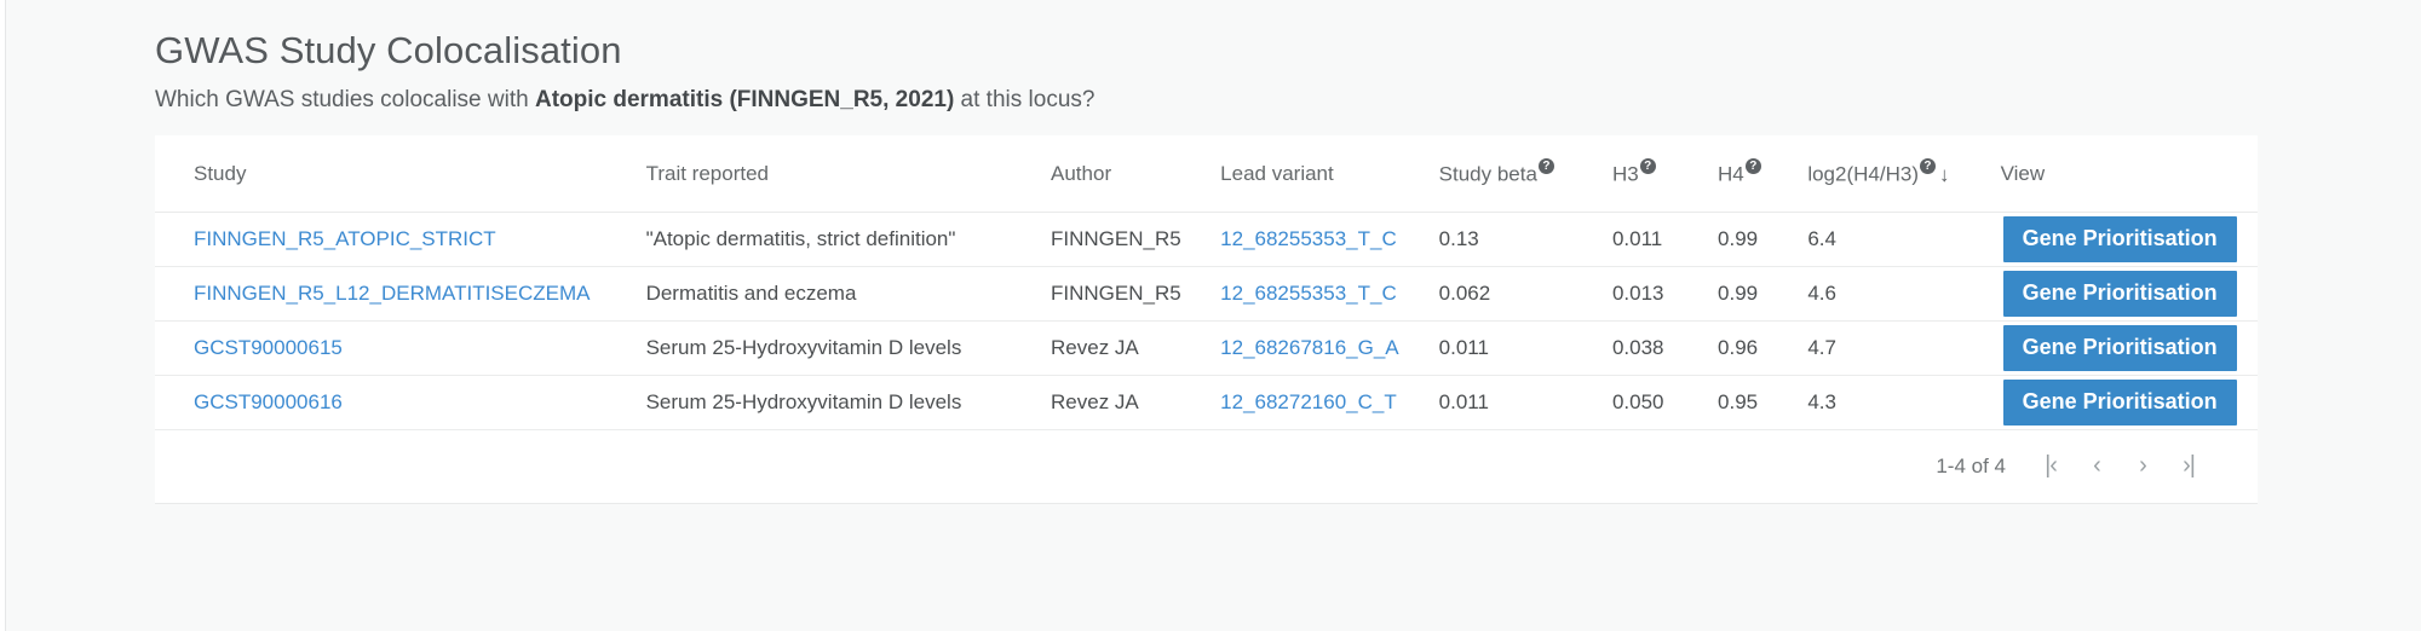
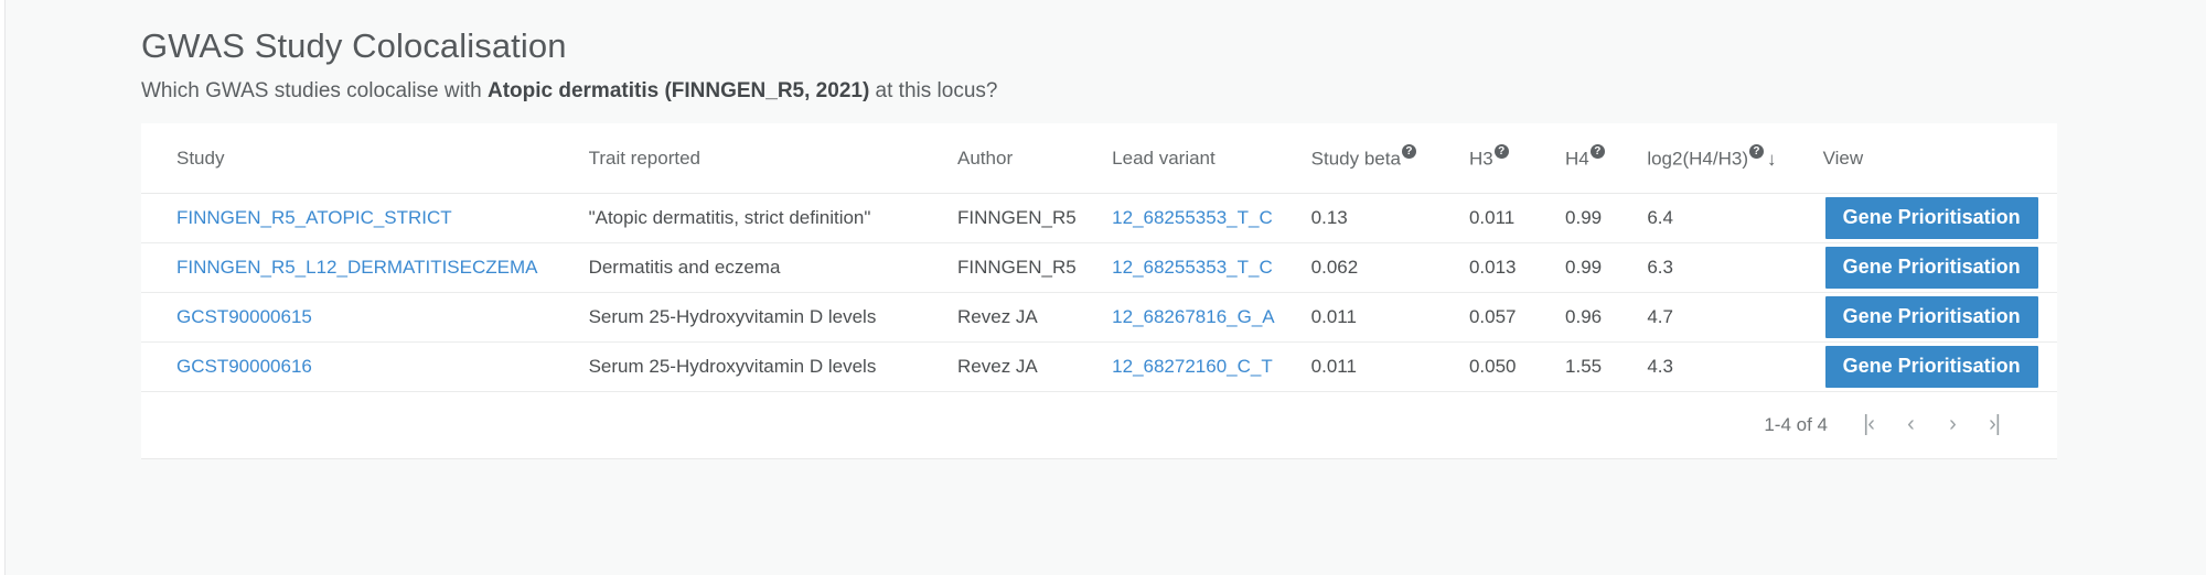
  GWAS Study Colocalisation
  Which GWAS studies colocalise with Atopic dermatitis (FINNGEN_R5, 2021) at this locus?
  Study	Trait reported	Author	Lead variant	Study beta ?	H3 ?	H4 ?	log2(H4/H3) ?↓	View
  FINNGEN_R5_ATOPIC_STRICT	"Atopic dermatitis, strict definition"	FINNGEN_R5	12_68255353_T_C	0.13	0.011	0.99	6.4	Gene Prioritisation
- FINNGEN_R5_L12_DERMATITISECZEMA	Dermatitis and eczema	FINNGEN_R5	12_68255353_T_C	0.062	0.013	0.99	4.6	Gene Prioritisation
+ FINNGEN_R5_L12_DERMATITISECZEMA	Dermatitis and eczema	FINNGEN_R5	12_68255353_T_C	0.062	0.013	0.99	6.3	Gene Prioritisation
- GCST90000615	Serum 25-Hydroxyvitamin D levels	Revez JA	12_68267816_G_A	0.011	0.038	0.96	4.7	Gene Prioritisation
+ GCST90000615	Serum 25-Hydroxyvitamin D levels	Revez JA	12_68267816_G_A	0.011	0.057	0.96	4.7	Gene Prioritisation
- GCST90000616	Serum 25-Hydroxyvitamin D levels	Revez JA	12_68272160_C_T	0.011	0.050	0.95	4.3	Gene Prioritisation
+ GCST90000616	Serum 25-Hydroxyvitamin D levels	Revez JA	12_68272160_C_T	0.011	0.050	1.55	4.3	Gene Prioritisation
  1-4 of 4
  |‹
  ‹
  ›
  ›|
